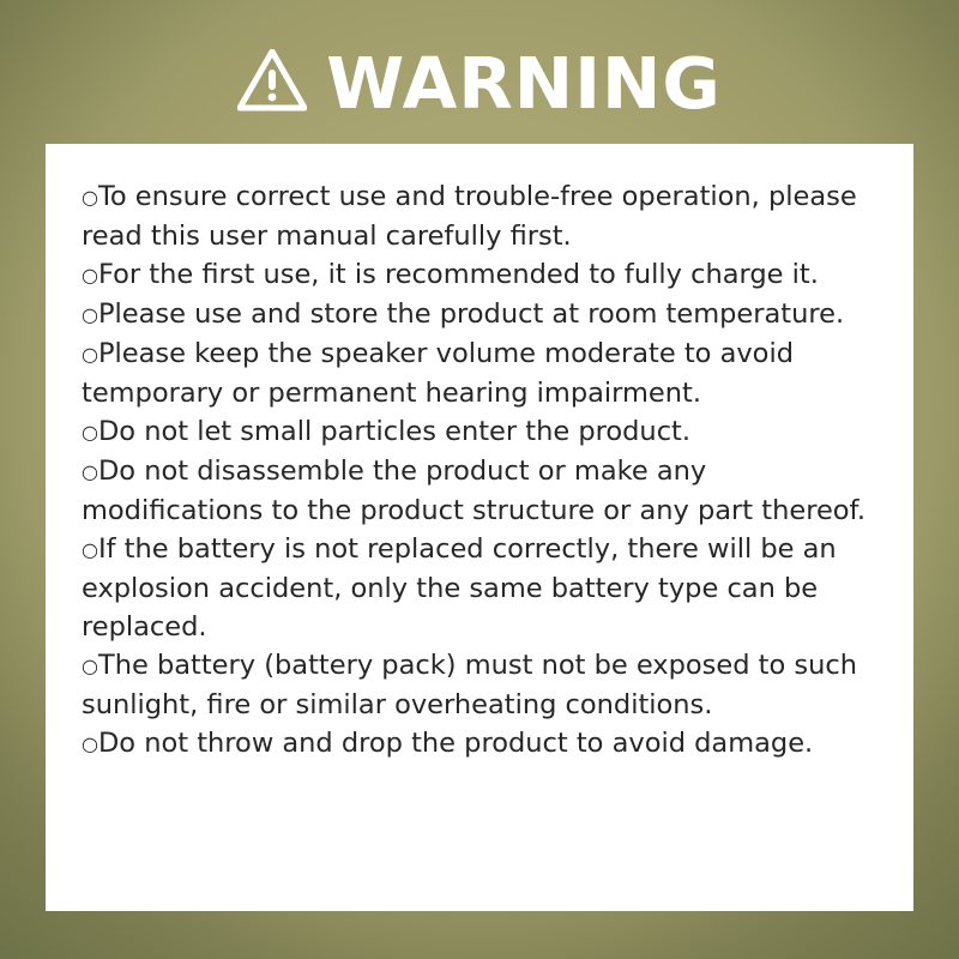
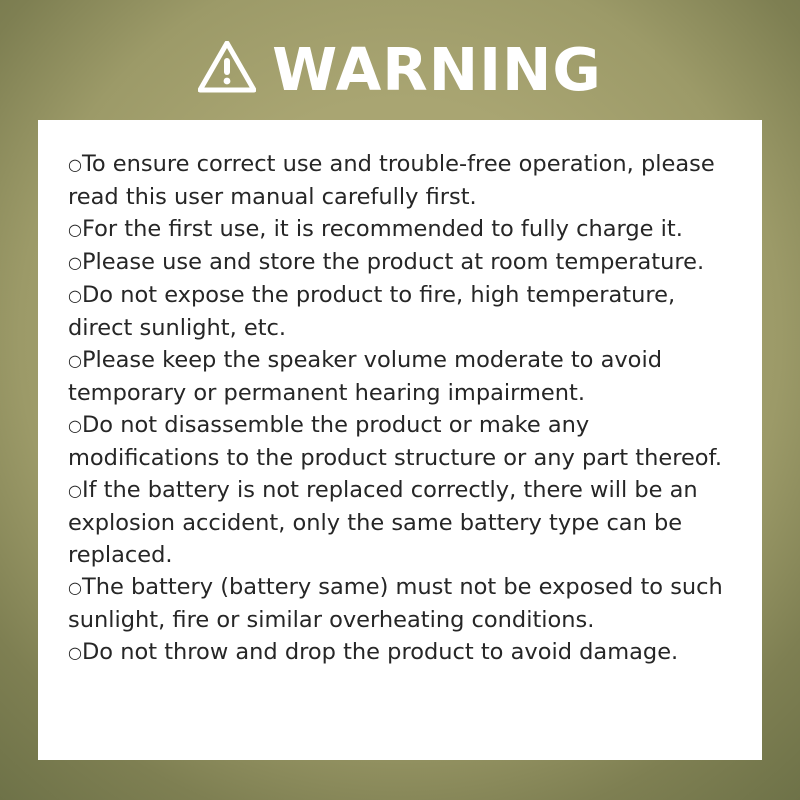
  WARNING
  ○To ensure correct use and trouble-free operation, please read this user manual carefully first.
  ○For the first use, it is recommended to fully charge it.
  ○Please use and store the product at room temperature.
+ ○Do not expose the product to fire, high temperature, direct sunlight, etc.
  ○Please keep the speaker volume moderate to avoid temporary or permanent hearing impairment.
- ○Do not let small particles enter the product.
  ○Do not disassemble the product or make any modifications to the product structure or any part thereof.
  ○If the battery is not replaced correctly, there will be an explosion accident, only the same battery type can be replaced.
- ○The battery (battery pack) must not be exposed to such sunlight, fire or similar overheating conditions.
+ ○The battery (battery same) must not be exposed to such sunlight, fire or similar overheating conditions.
  ○Do not throw and drop the product to avoid damage.
